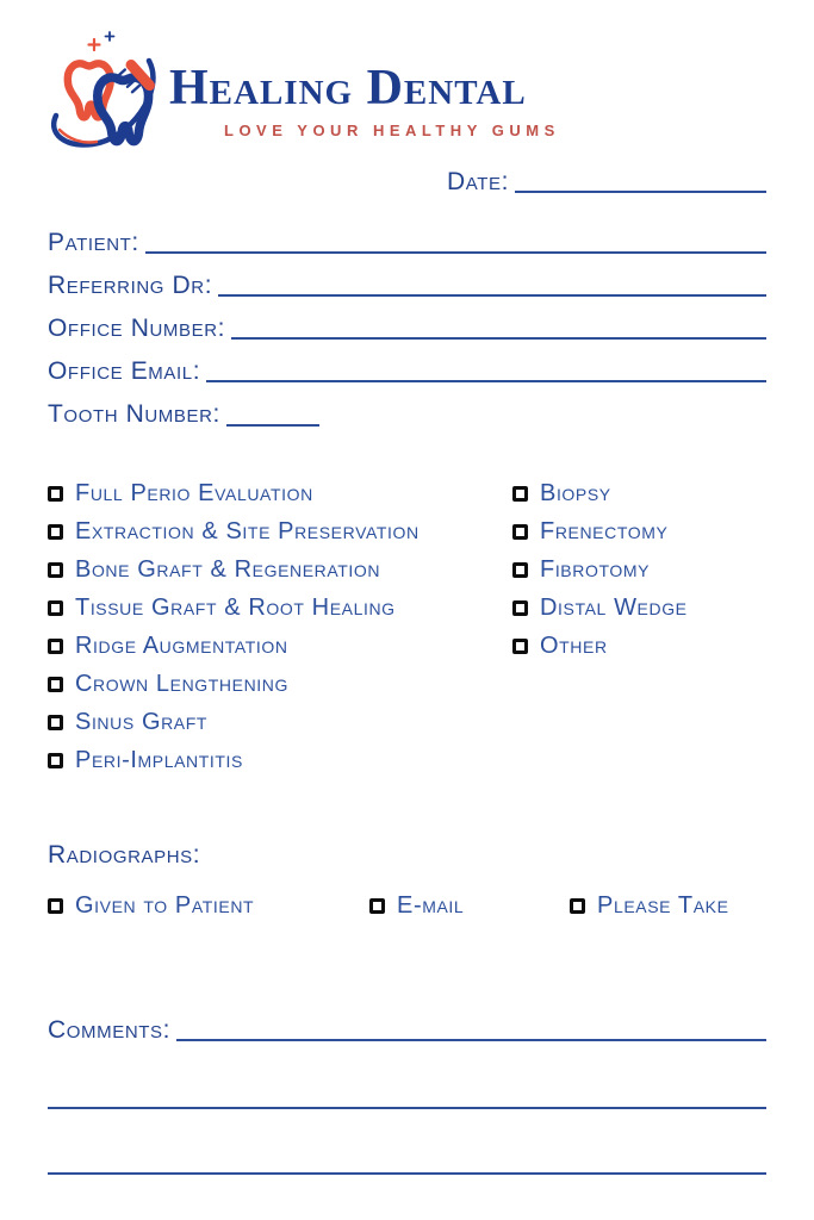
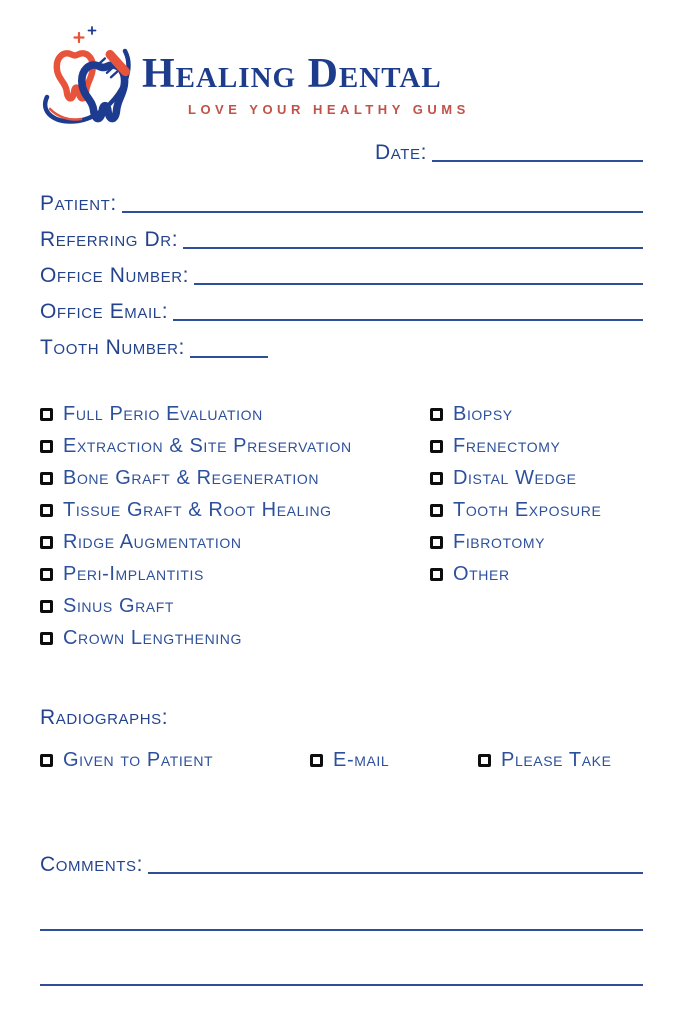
  Healing Dental
  LOVE YOUR HEALTHY GUMS
  Date:
  Patient:
  Referring Dr:
  Office Number:
  Office Email:
  Tooth Number:
  Full Perio Evaluation
  Extraction & Site Preservation
  Bone Graft & Regeneration
  Tissue Graft & Root Healing
  Ridge Augmentation
- Crown Lengthening
+ Peri-Implantitis
  Sinus Graft
- Peri-Implantitis
+ Crown Lengthening
  Biopsy
  Frenectomy
- Fibrotomy
+ Distal Wedge
+ Tooth Exposure
- Distal Wedge
+ Fibrotomy
  Other
  Radiographs:
  Given to Patient
  E-mail
  Please Take
  Comments:
